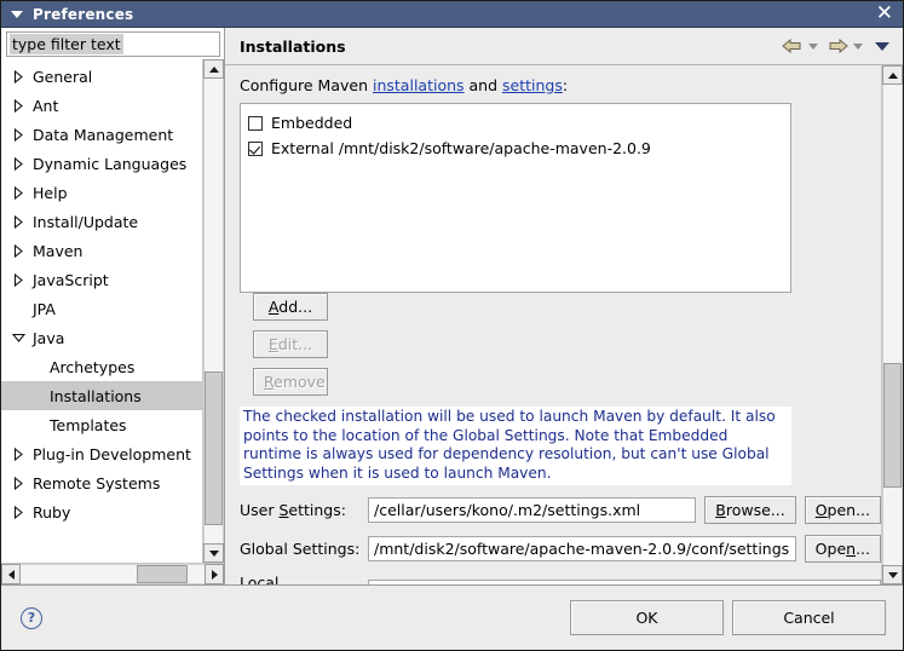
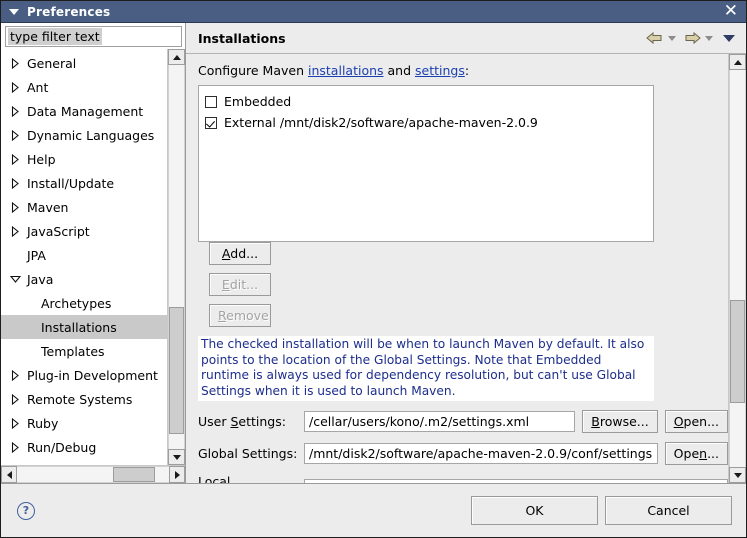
  Preferences
  ✕
  type filter text
  General
  Ant
  Data Management
  Dynamic Languages
  Help
  Install/Update
  Maven
  JavaScript
  JPA
  Java
  Archetypes
  Installations
  Templates
  Plug-in Development
  Remote Systems
  Ruby
+ Run/Debug
  Installations
  Configure Maven installations and settings:
  Embedded
  External /mnt/disk2/software/apache-maven-2.0.9
  Add...
  Edit...
  Remove
- The checked installation will be used to launch Maven by default. It also points to the location of the Global Settings. Note that Embedded runtime is always used for dependency resolution, but can't use Global Settings when it is used to launch Maven.
+ The checked installation will be when to launch Maven by default. It also points to the location of the Global Settings. Note that Embedded runtime is always used for dependency resolution, but can't use Global Settings when it is used to launch Maven.
  User Settings:
  /cellar/users/kono/.m2/settings.xml
  Browse...
  Open...
  Global Settings:
  /mnt/disk2/software/apache-maven-2.0.9/conf/settings
  Open...
  ?
  OK
  Cancel
